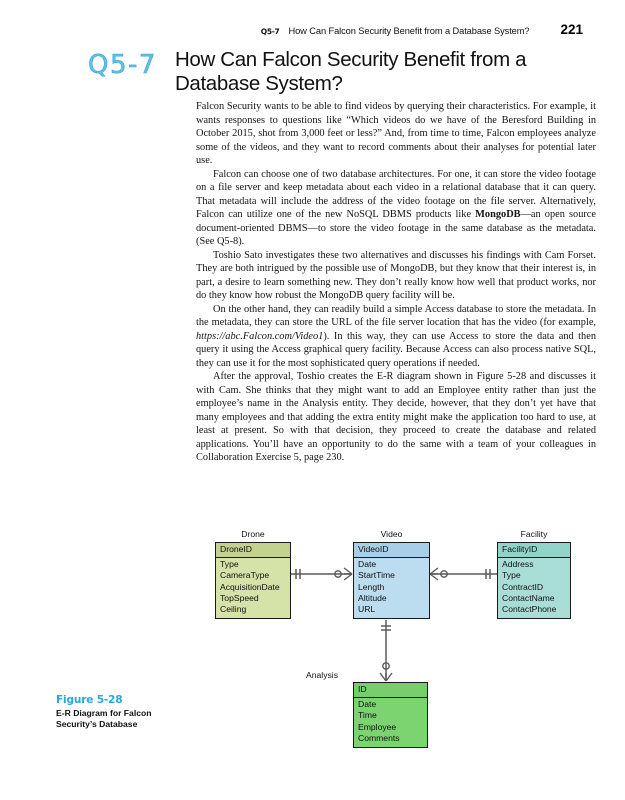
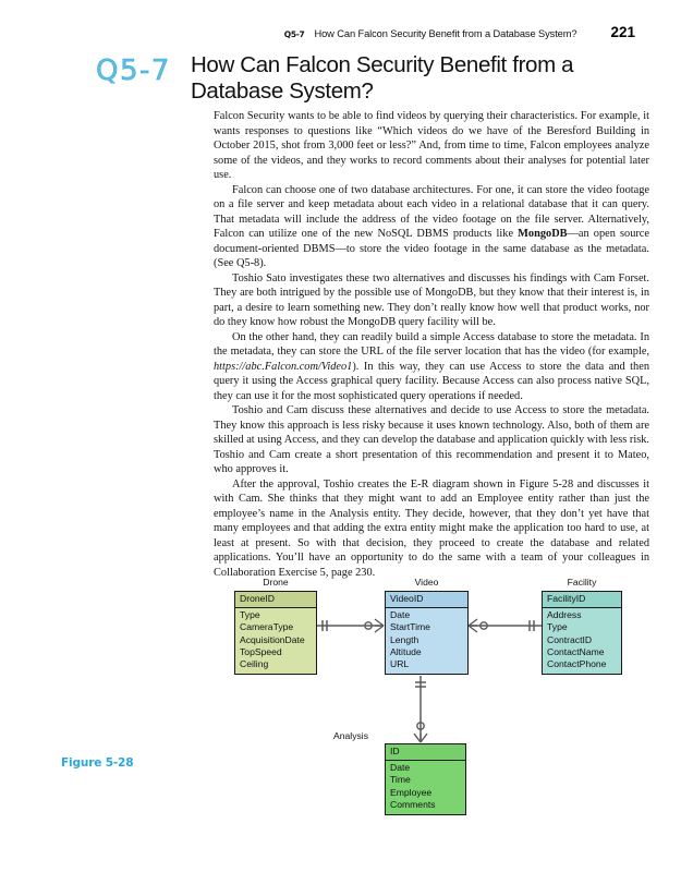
  Q5-7
  How Can Falcon Security Benefit from a Database System?
  221
  Q5-7
  How Can Falcon Security Benefit from a Database System?
- Falcon Security wants to be able to find videos by querying their characteristics. For example, it wants responses to questions like “Which videos do we have of the Beresford Building in October 2015, shot from 3,000 feet or less?” And, from time to time, Falcon employees analyze some of the videos, and they want to record comments about their analyses for potential later use.
+ Falcon Security wants to be able to find videos by querying their characteristics. For example, it wants responses to questions like “Which videos do we have of the Beresford Building in October 2015, shot from 3,000 feet or less?” And, from time to time, Falcon employees analyze some of the videos, and they works to record comments about their analyses for potential later use.
  Falcon can choose one of two database architectures. For one, it can store the video footage on a file server and keep metadata about each video in a relational database that it can query. That metadata will include the address of the video footage on the file server. Alternatively, Falcon can utilize one of the new NoSQL DBMS products like MongoDB—an open source document-oriented DBMS—to store the video footage in the same database as the metadata. (See Q5-8).
  Toshio Sato investigates these two alternatives and discusses his findings with Cam Forset. They are both intrigued by the possible use of MongoDB, but they know that their interest is, in part, a desire to learn something new. They don’t really know how well that product works, nor do they know how robust the MongoDB query facility will be.
  On the other hand, they can readily build a simple Access database to store the metadata. In the metadata, they can store the URL of the file server location that has the video (for example, https://abc.Falcon.com/Video1). In this way, they can use Access to store the data and then query it using the Access graphical query facility. Because Access can also process native SQL, they can use it for the most sophisticated query operations if needed.
+ Toshio and Cam discuss these alternatives and decide to use Access to store the metadata. They know this approach is less risky because it uses known technology. Also, both of them are skilled at using Access, and they can develop the database and application quickly with less risk. Toshio and Cam create a short presentation of this recommendation and present it to Mateo, who approves it.
  After the approval, Toshio creates the E-R diagram shown in Figure 5-28 and discusses it with Cam. She thinks that they might want to add an Employee entity rather than just the employee’s name in the Analysis entity. They decide, however, that they don’t yet have that many employees and that adding the extra entity might make the application too hard to use, at least at present. So with that decision, they proceed to create the database and related applications. You’ll have an opportunity to do the same with a team of your colleagues in Collaboration Exercise 5, page 230.
  Figure 5-28
- E-R Diagram for Falcon Security’s Database
  Drone
  DroneID
  Type
  CameraType
  AcquisitionDate
  TopSpeed
  Ceiling
  Video
  VideoID
  Date
  StartTime
  Length
  Altitude
  URL
  Facility
  FacilityID
  Address
  Type
  ContractID
  ContactName
  ContactPhone
  Analysis
  ID
  Date
  Time
  Employee
  Comments
